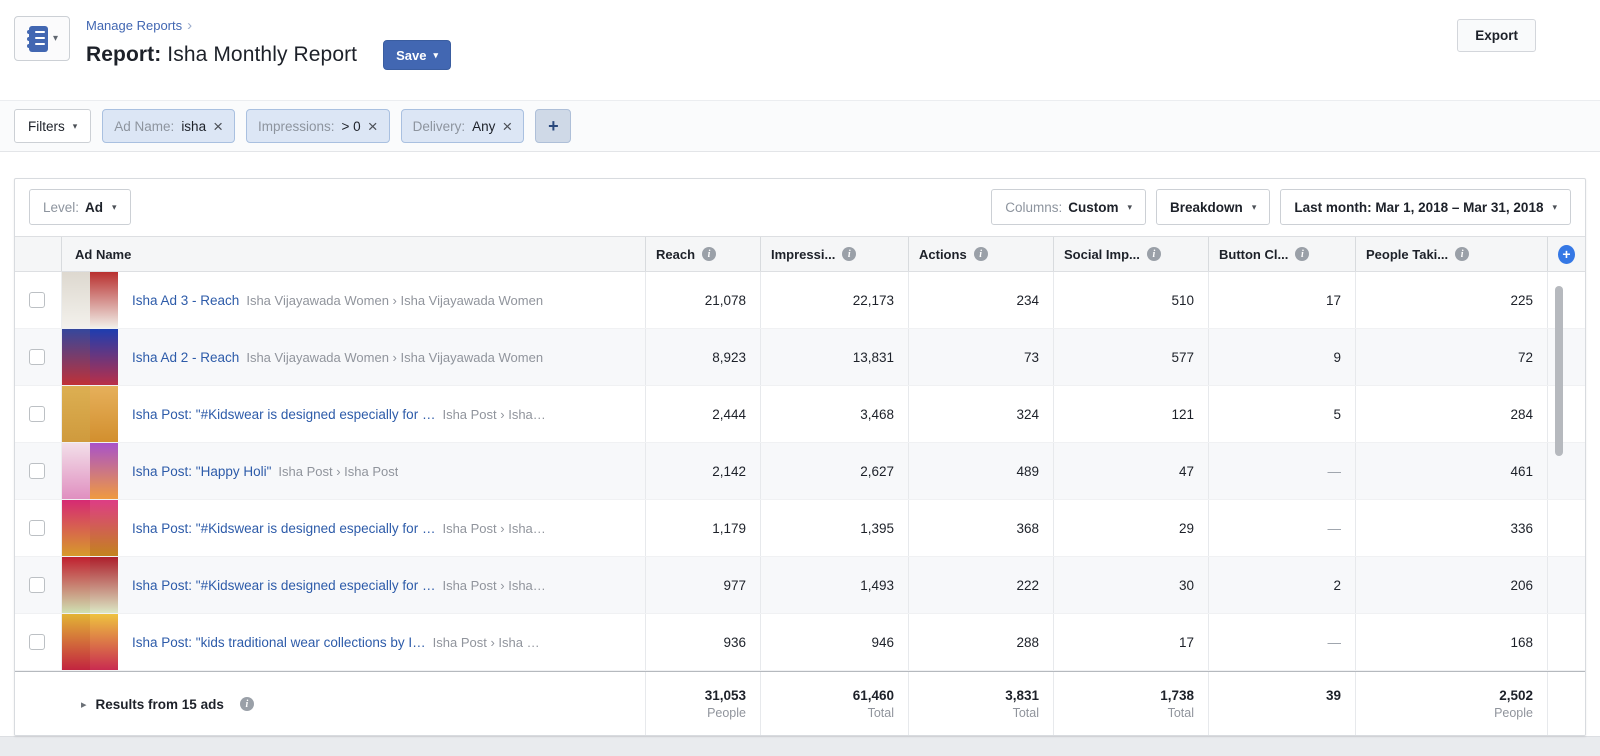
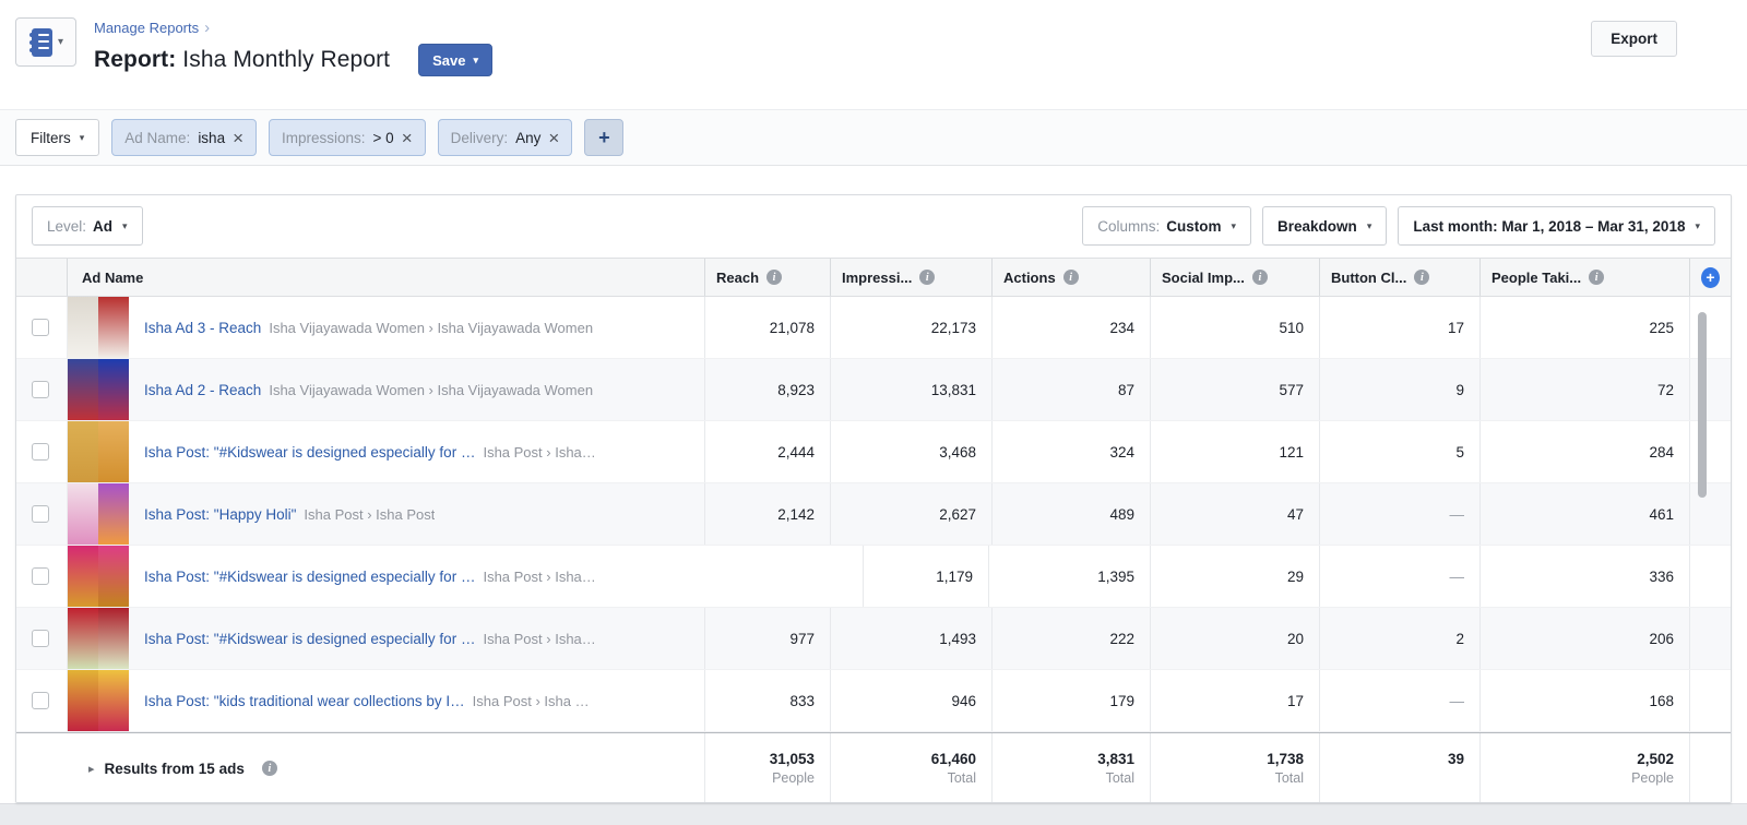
  ▾
  Manage Reports
  ›
  Report: Isha Monthly Report
  Save
  ▾
  Export
  Filters
  ▾
  Ad Name:
  isha
  ×
  Impressions:
  > 0
  ×
  Delivery:
  Any
  ×
  +
  Level:
  Ad
  ▾
  Columns:
  Custom
  ▾
  Breakdown
  ▾
  Last month: Mar 1, 2018 – Mar 31, 2018
  ▾
  Ad Name
  Reach
  i
  Impressi...
  i
  Actions
  i
  Social Imp...
  i
  Button Cl...
  i
  People Taki...
  i
  +
  Isha Ad 3 - Reach
  Isha Vijayawada Women › Isha Vijayawada Women
  21,078
  22,173
  234
  510
  17
  225
  Isha Ad 2 - Reach
  Isha Vijayawada Women › Isha Vijayawada Women
  8,923
  13,831
- 73
+ 87
  577
  9
  72
  Isha Post: "#Kidswear is designed especially for …
  Isha Post › Isha…
  2,444
  3,468
  324
  121
  5
  284
  Isha Post: "Happy Holi"
  Isha Post › Isha Post
  2,142
  2,627
  489
  47
  —
  461
  Isha Post: "#Kidswear is designed especially for …
  Isha Post › Isha…
  1,179
  1,395
- 368
  29
  —
  336
  Isha Post: "#Kidswear is designed especially for …
  Isha Post › Isha…
  977
  1,493
  222
- 30
+ 20
  2
  206
  Isha Post: "kids traditional wear collections by I…
  Isha Post › Isha …
- 936
+ 833
  946
- 288
+ 179
  17
  —
  168
  ▸
  Results from 15 ads
  i
  31,053
  People
  61,460
  Total
  3,831
  Total
  1,738
  Total
  39
  2,502
  People
